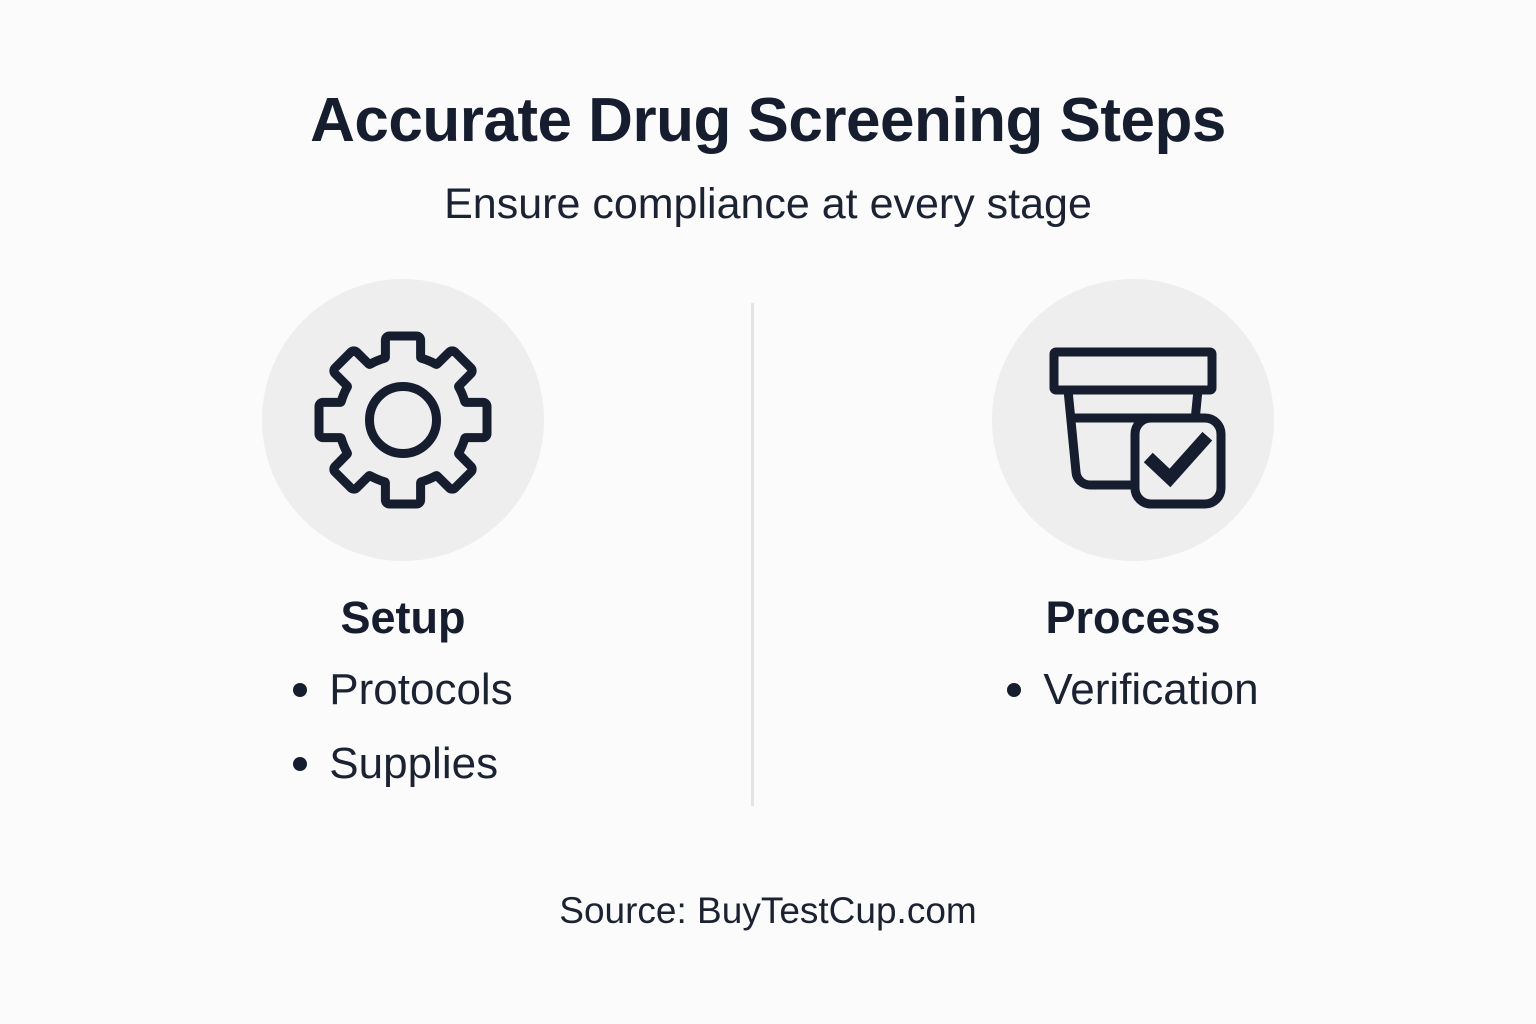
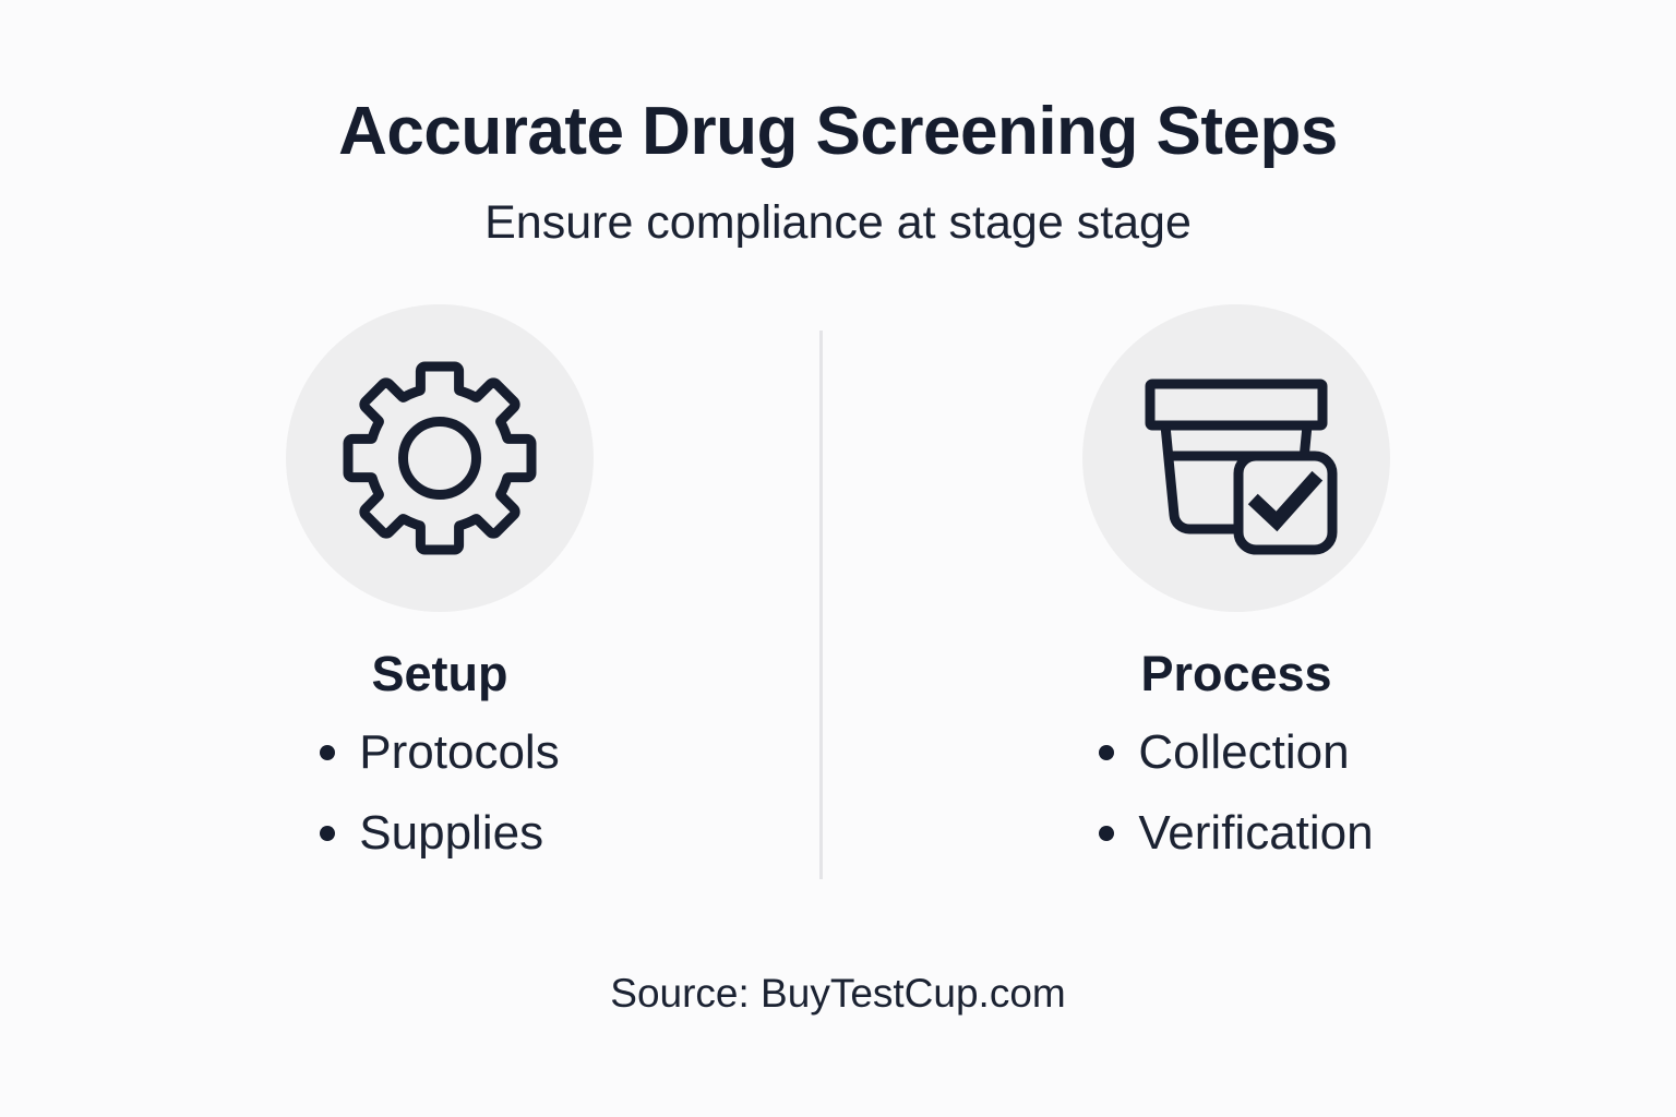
  Accurate Drug Screening Steps
- Ensure compliance at every stage
+ Ensure compliance at stage stage
  Setup
  Protocols
  Supplies
  Process
+ Collection
  Verification
  Source: BuyTestCup.com
